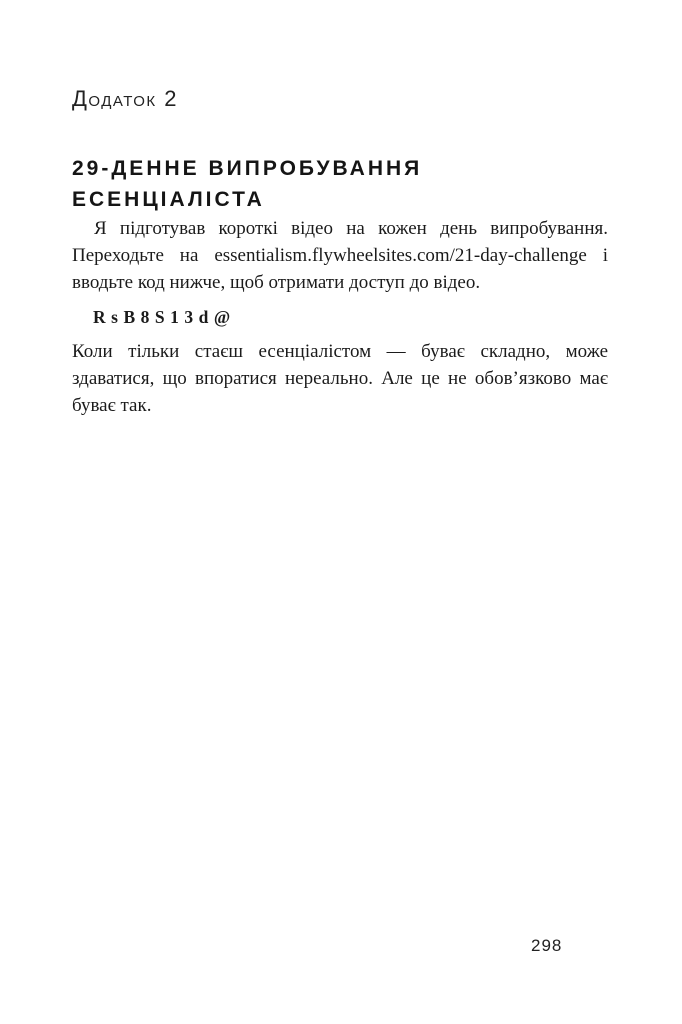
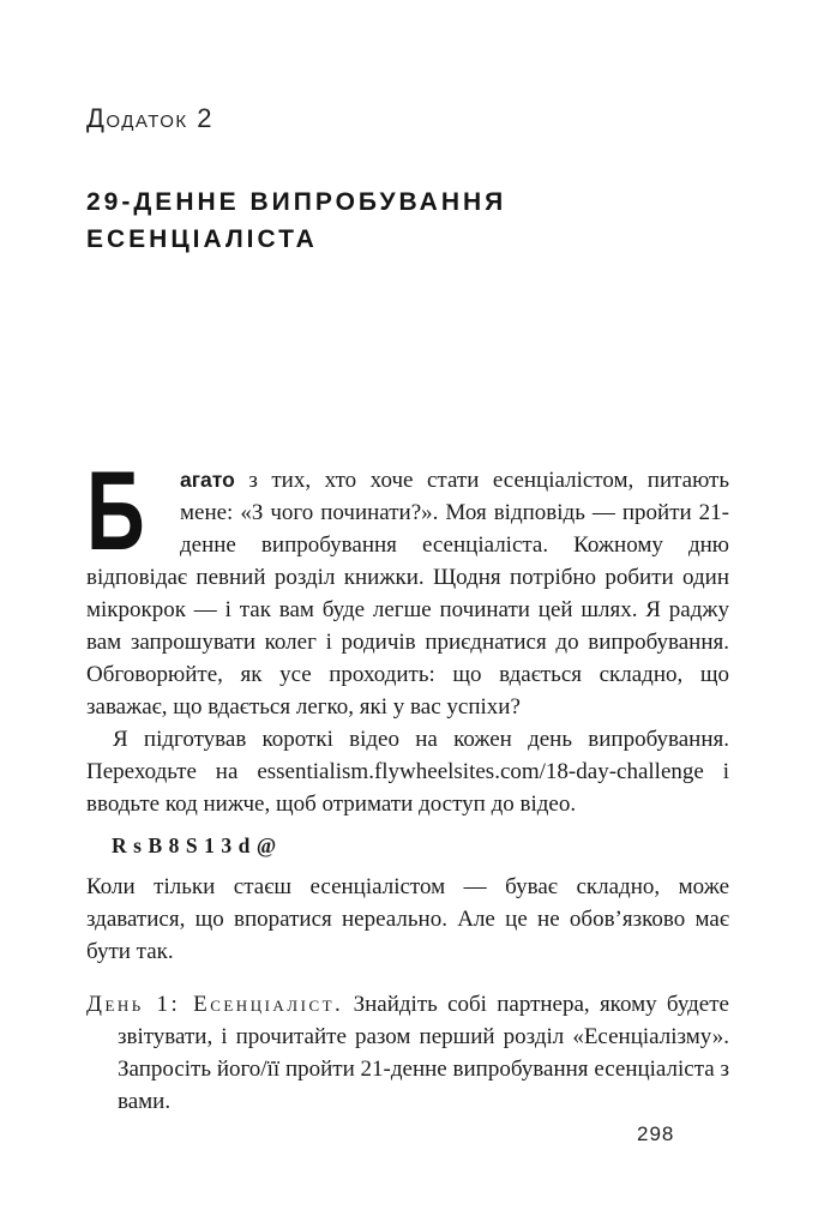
  Додаток 2
  29-ДЕННЕ ВИПРОБУВАННЯ
  ЕСЕНЦІАЛІСТА
+ Б
+ агато з тих, хто хоче стати есенціалістом, питають мене: «З чого починати?». Моя відповідь — пройти 21-денне випробування есенціаліста. Кожному дню відповідає певний розділ книжки. Щодня потрібно робити один мікрокрок — і так вам буде легше починати цей шлях. Я раджу вам запрошувати колег і родичів приєднатися до випробування. Обговорюйте, як усе проходить: що вдається складно, що заважає, що вдається легко, які у вас успіхи?
- Я підготував короткі відео на кожен день випробування. Переходьте на essentialism.flywheelsites.com/21-day-challenge і вводьте код нижче, щоб отримати доступ до відео.
+ Я підготував короткі відео на кожен день випробування. Переходьте на essentialism.flywheelsites.com/18-day-challenge і вводьте код нижче, щоб отримати доступ до відео.
  RsB8S13d@
- Коли тільки стаєш есенціалістом — буває складно, може здаватися, що впоратися нереально. Але це не обов’язково має буває так.
+ Коли тільки стаєш есенціалістом — буває складно, може здаватися, що впоратися нереально. Але це не обов’язково має бути так.
+ День 1: Есенціаліст. Знайдіть собі партнера, якому будете звітувати, і прочитайте разом перший розділ «Есенціалізму». Запросіть його/її пройти 21-денне випробування есенціаліста з вами.
  298
